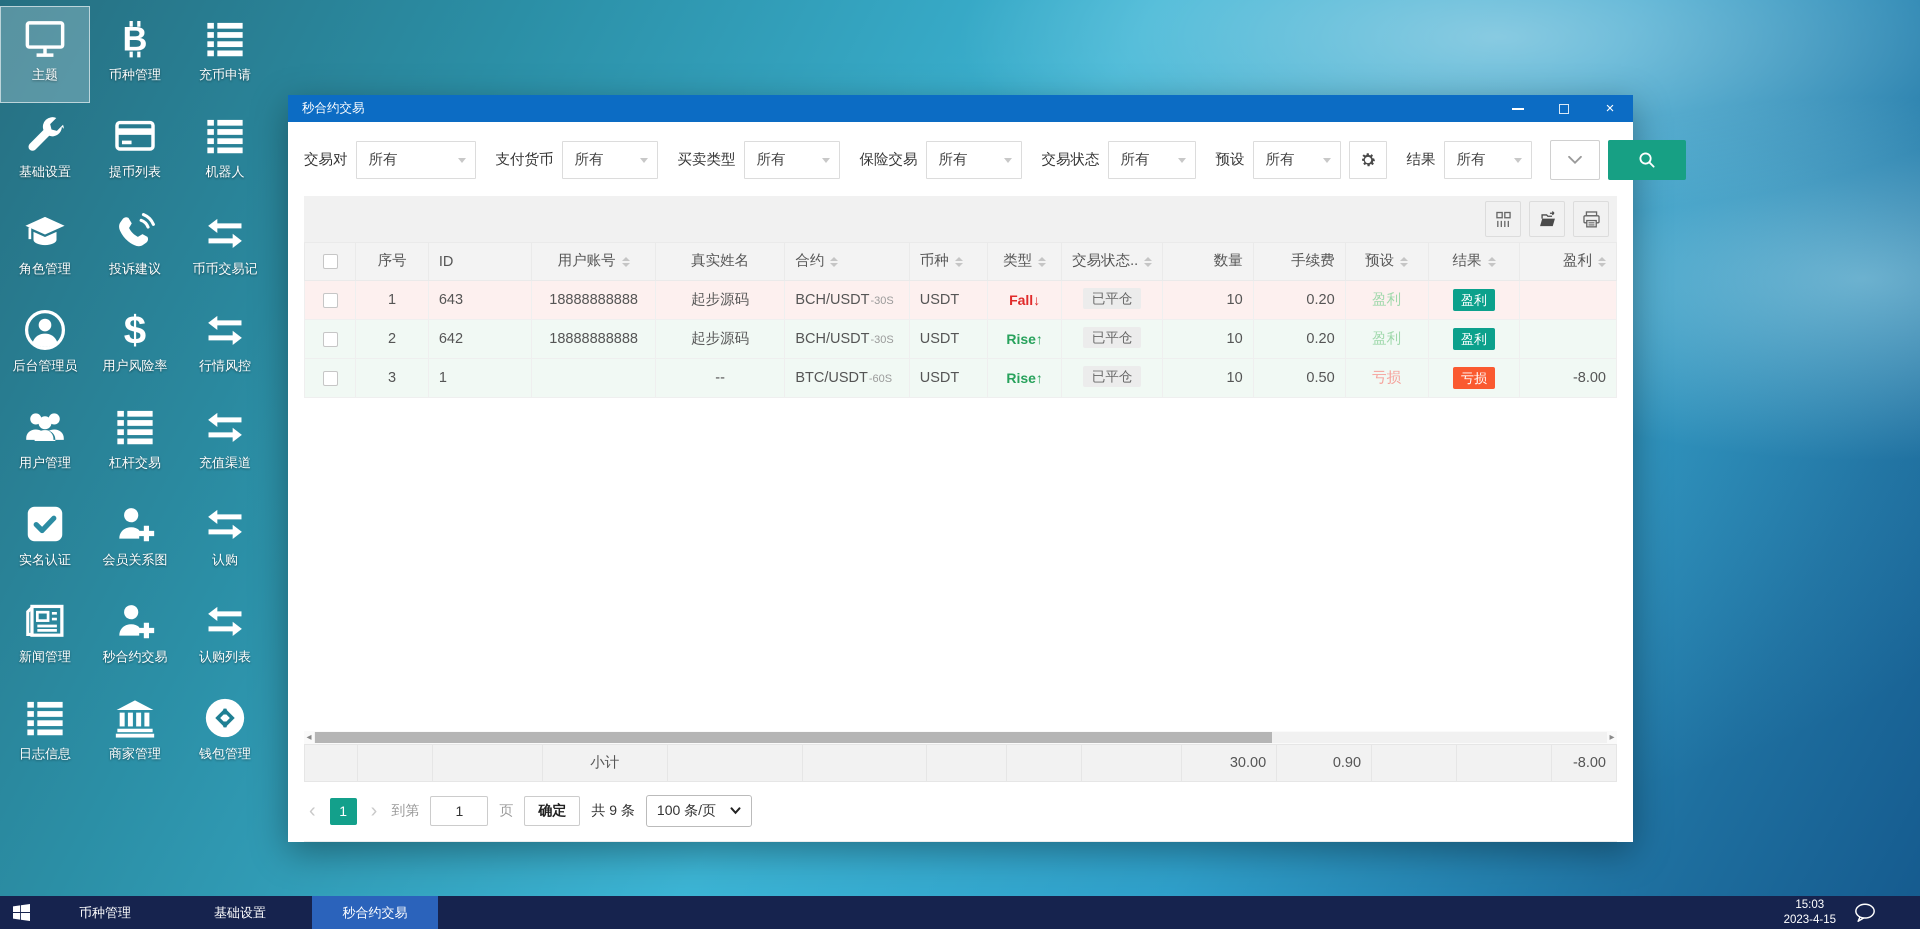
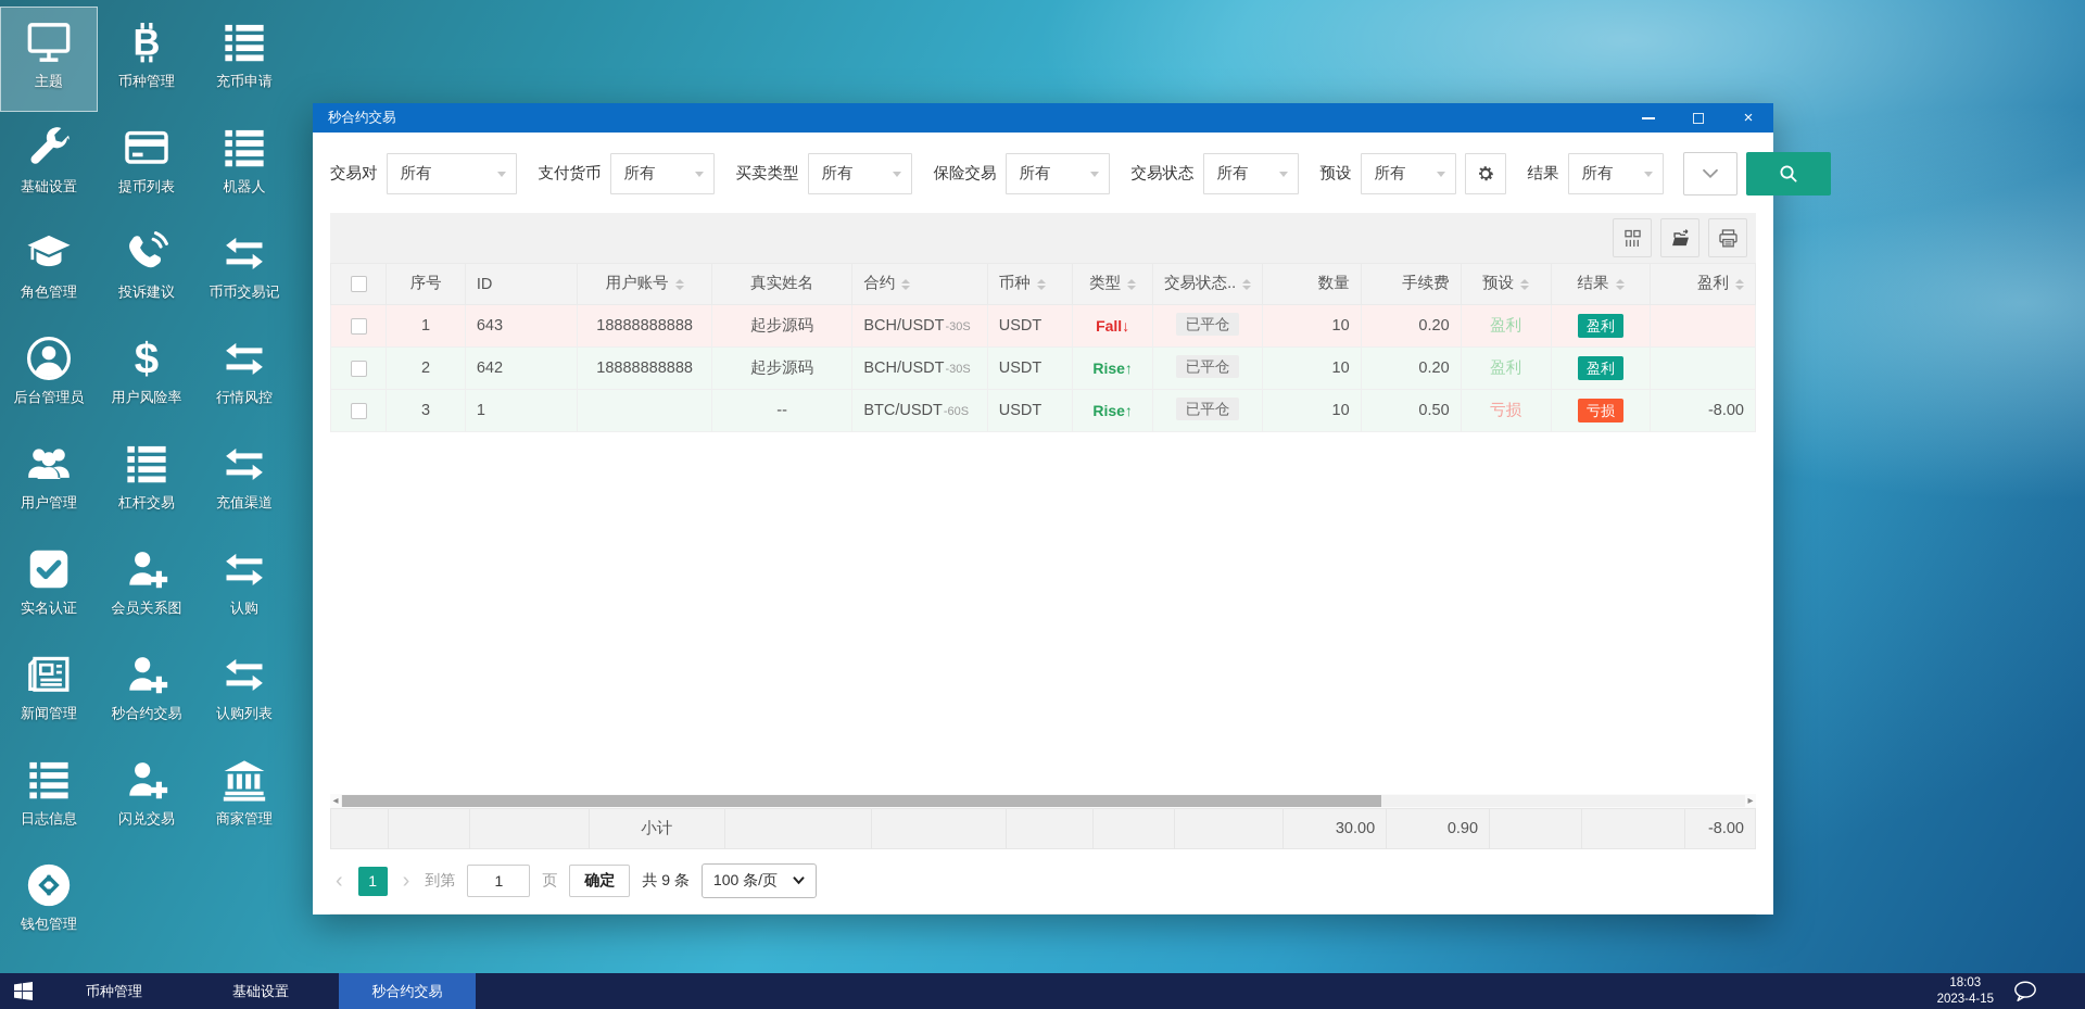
  主题
  B
  币种管理
  充币申请
  基础设置
  提币列表
  机器人
  角色管理
  投诉建议
  币币交易记
  后台管理员
  $
  用户风险率
  行情风控
  用户管理
  杠杆交易
  充值渠道
  实名认证
  会员关系图
  认购
  新闻管理
  秒合约交易
  认购列表
  日志信息
+ 闪兑交易
  商家管理
  钱包管理
  秒合约交易
  ×
  交易对
  所有
  支付货币
  所有
  买卖类型
  所有
  保险交易
  所有
  交易状态
  所有
  预设
  所有
  结果
  所有
  	序号	ID	用户账号	真实姓名	合约	币种	类型	交易状态..	数量	手续费	预设	结果	盈利
  	1	643	18888888888	起步源码	BCH/USDT-30S	USDT	Fall↓	已平仓	10	0.20	盈利	盈利
  	2	642	18888888888	起步源码	BCH/USDT-30S	USDT	Rise↑	已平仓	10	0.20	盈利	盈利
  	3	1		--	BTC/USDT-60S	USDT	Rise↑	已平仓	10	0.50	亏损	亏损	-8.00
  ◂
  ▸
  			小计						30.00	0.90			-8.00
  ‹
  1
  ›
  到第
  1
  页
  确定
  共 9 条
  100 条/页
  币种管理
  基础设置
  秒合约交易
- 15:03
+ 18:03
  2023-4-15
